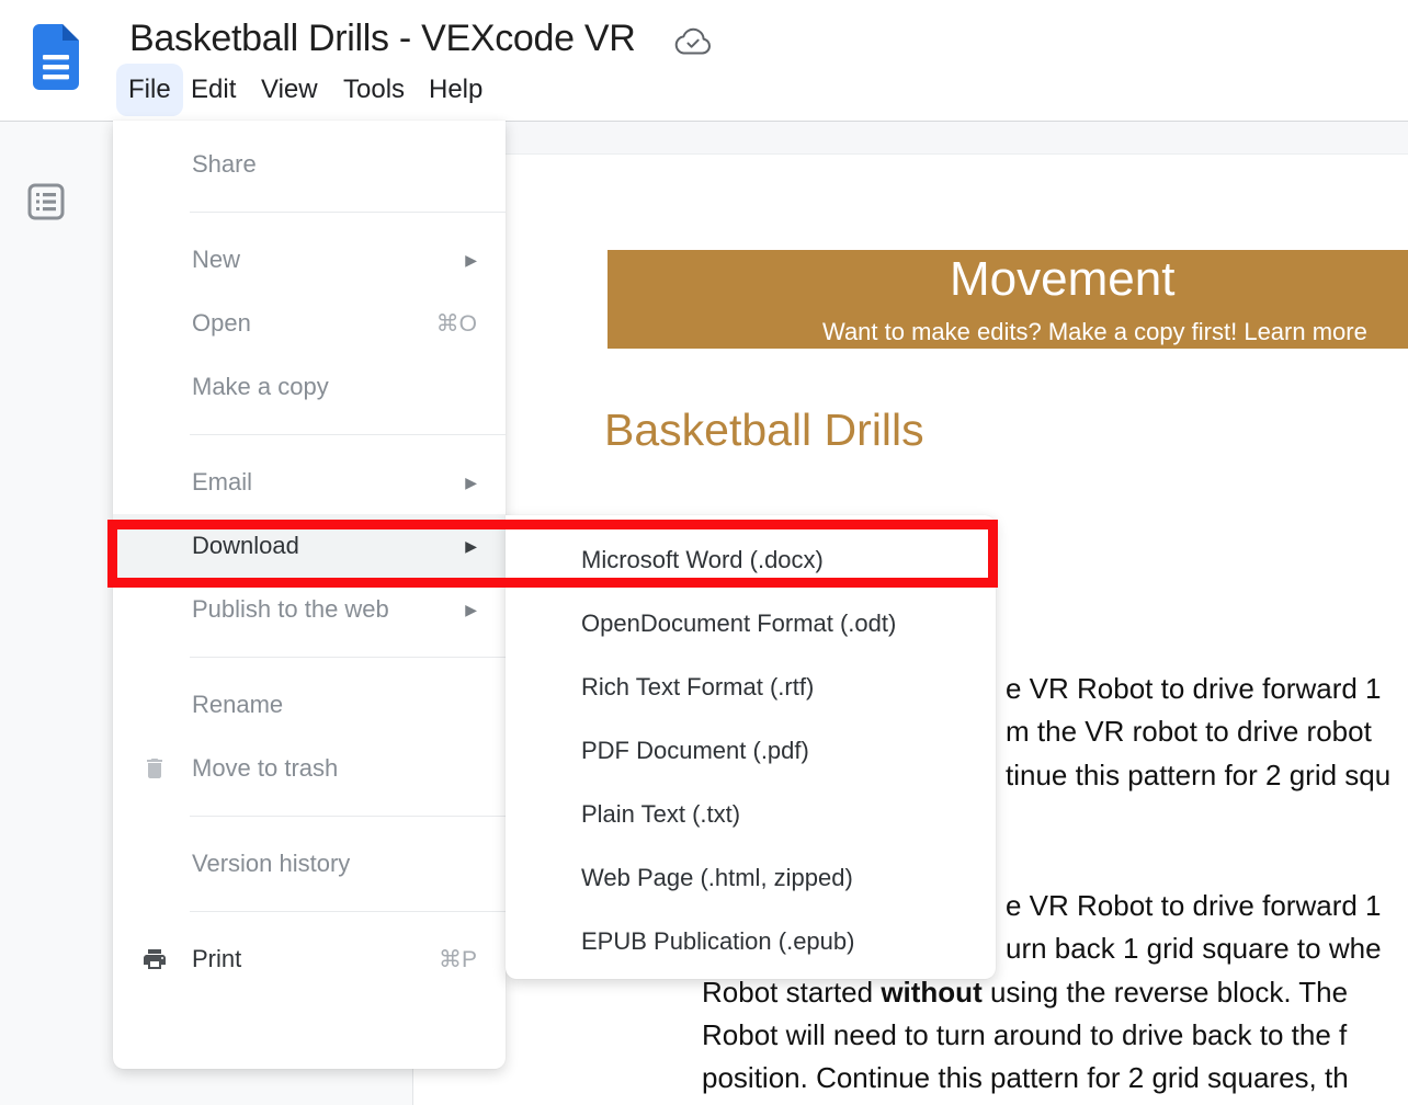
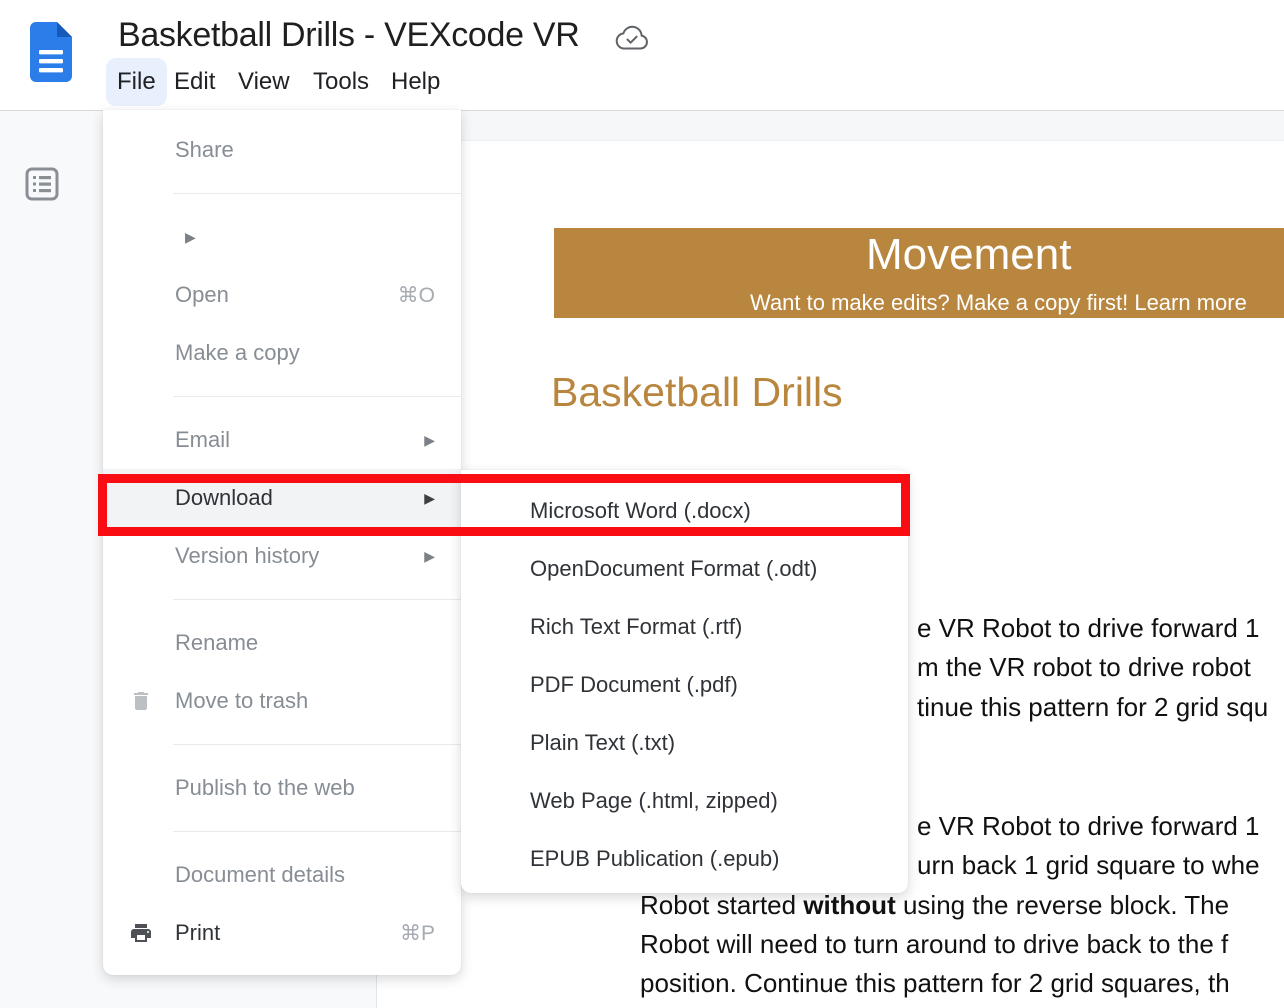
  Movement
  Want to make edits? Make a copy first! Learn more
  Basketball Drills
  e VR Robot to drive forward 1
  m the VR robot to drive robot
  tinue this pattern for 2 grid squ
  e VR Robot to drive forward 1
  urn back 1 grid square to whe
  Robot started without using the reverse block. The
  Robot will need to turn around to drive back to the f
  position. Continue this pattern for 2 grid squares, th
  Basketball Drills - VEXcode VR
  File
  Edit
  View
  Tools
  Help
  Share
- New
  ▶
  Open
  ⌘O
  Make a copy
  Email
  ▶
  Download
  ▶
- Publish to the web
+ Version history
  ▶
  Rename
  Move to trash
- Version history
+ Publish to the web
+ Document details
  Print
  ⌘P
  Microsoft Word (.docx)
  OpenDocument Format (.odt)
  Rich Text Format (.rtf)
  PDF Document (.pdf)
  Plain Text (.txt)
  Web Page (.html, zipped)
  EPUB Publication (.epub)
